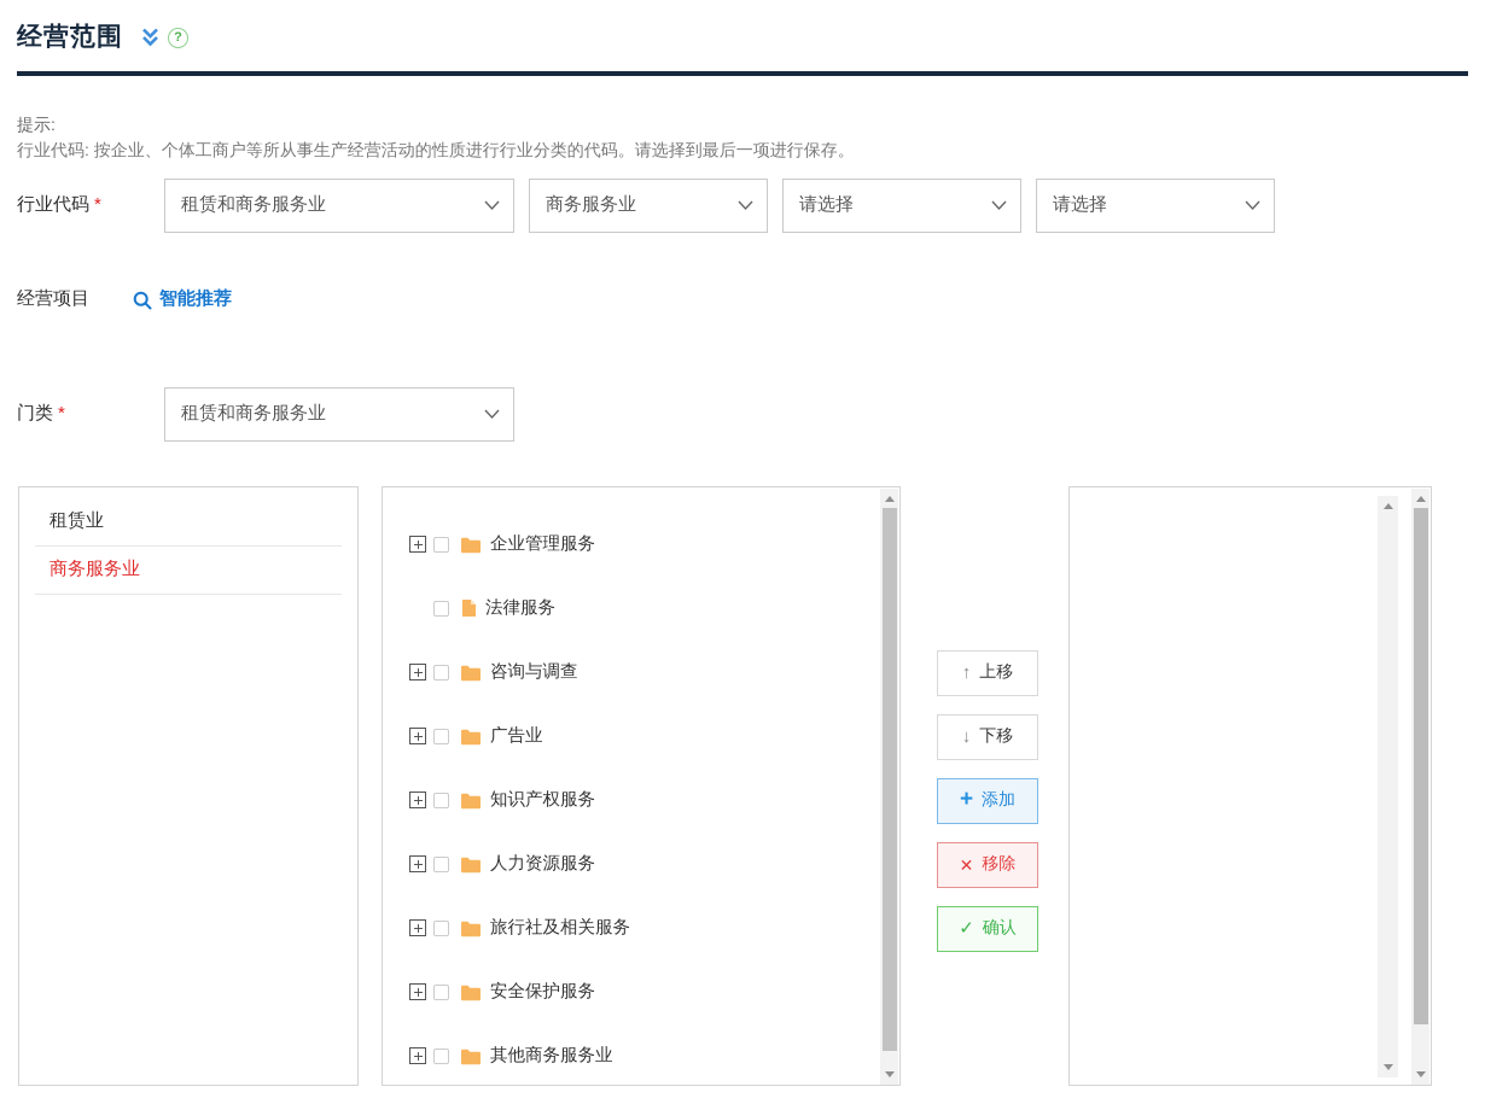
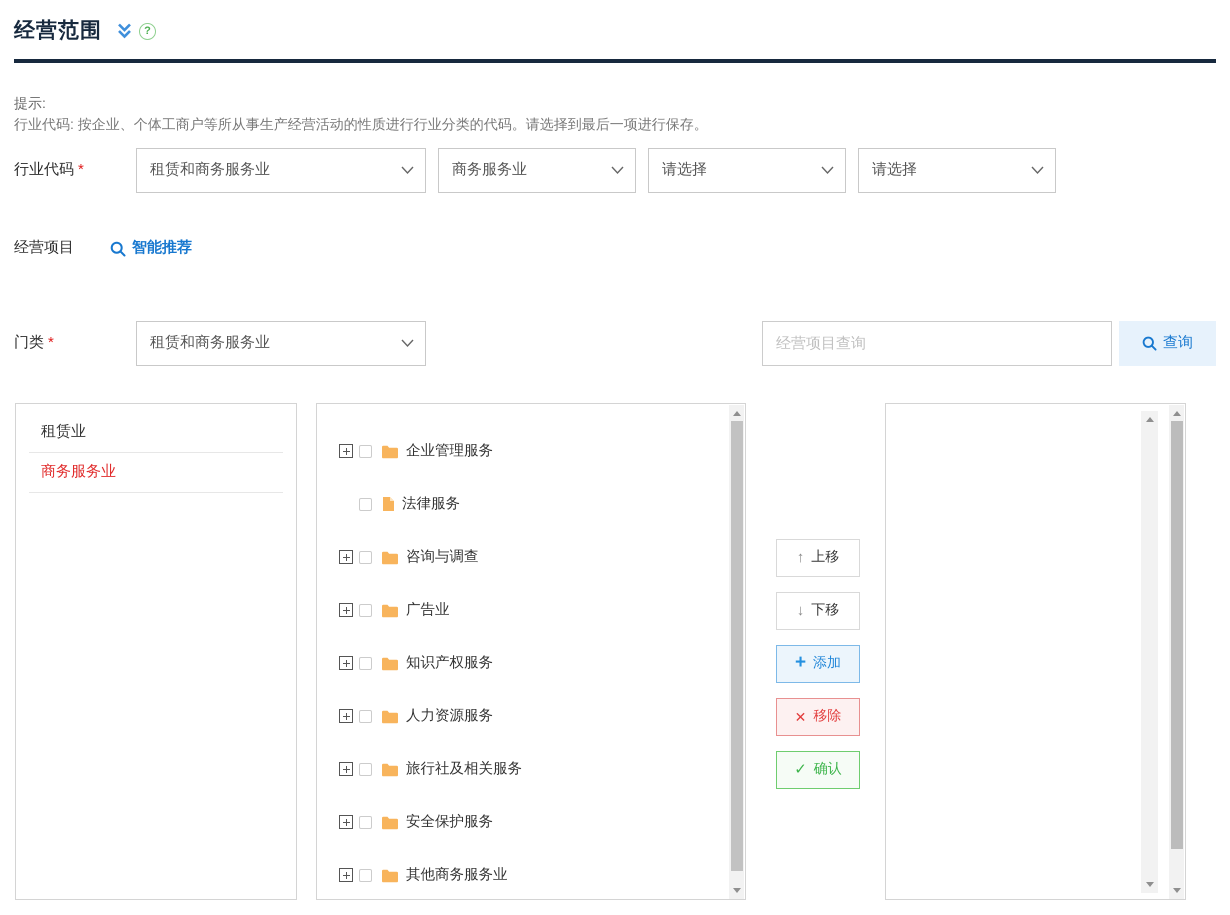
  经营范围
  ?
  提示:
  行业代码: 按企业、个体工商户等所从事生产经营活动的性质进行行业分类的代码。请选择到最后一项进行保存。
  行业代码 *
  租赁和商务服务业
  商务服务业
  请选择
  请选择
  经营项目
  智能推荐
  门类 *
  租赁和商务服务业
+ 经营项目查询
+ 查询
  租赁业
  商务服务业
  企业管理服务
  法律服务
  咨询与调查
  广告业
  知识产权服务
  人力资源服务
  旅行社及相关服务
  安全保护服务
  其他商务服务业
  ↑
  上移
  ↓
  下移
  +
  添加
  ✕
  移除
  ✓
  确认
